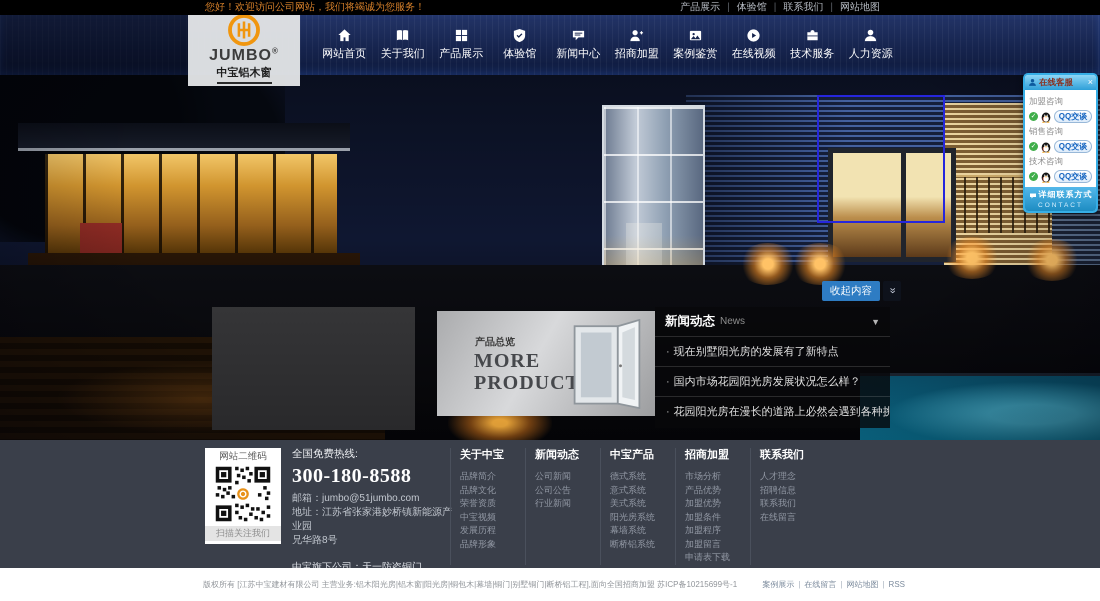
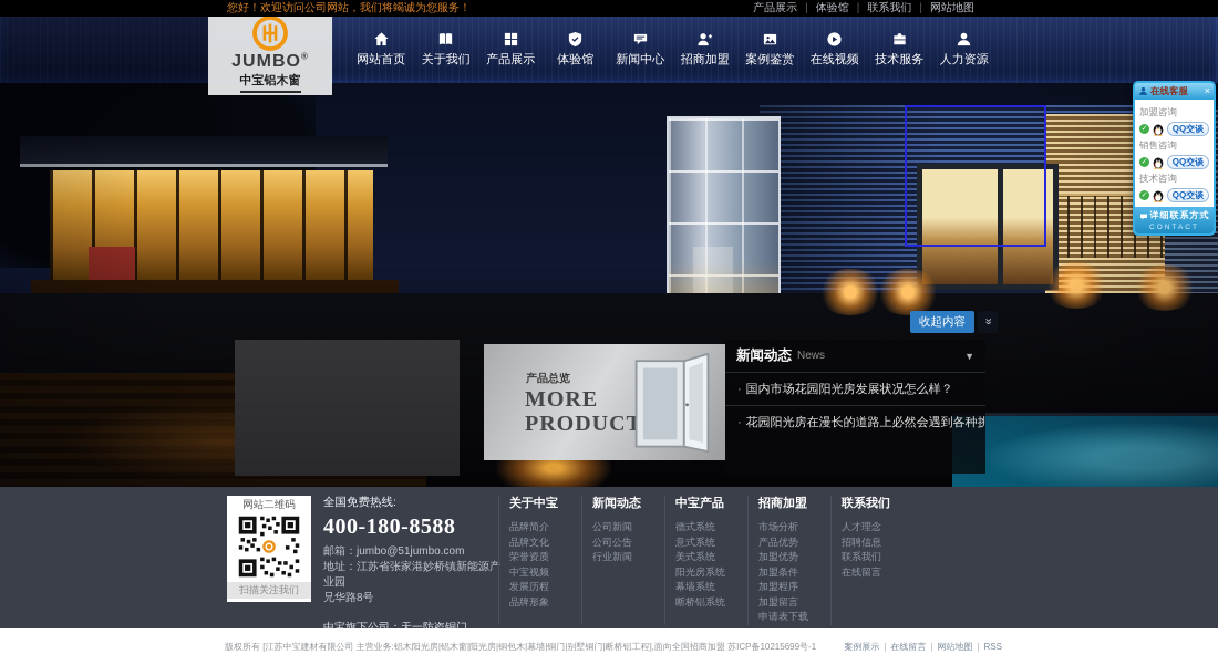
  您好！欢迎访问公司网站，我们将竭诚为您服务！
  产品展示 体验馆 联系我们 网站地图
  网站首页
  关于我们
  产品展示
  体验馆
  新闻中心
  招商加盟
  案例鉴赏
  在线视频
  技术服务
  人力资源
  JUMBO®
  中宝铝木窗
  收起内容
  新闻动态
  News
  ▼
- 现在别墅阳光房的发展有了新特点
  国内市场花园阳光房发展状况怎么样？
  花园阳光房在漫长的道路上必然会遇到各种挑
  产品总览
  MORE PRODUCT
  在线客服
  ×
  加盟咨询
  QQ交谈
  销售咨询
  QQ交谈
  技术咨询
  QQ交谈
  详细联系方式
  网站二维码
  扫描关注我们
  全国免费热线:
- 300-180-8588
+ 400-180-8588
  邮箱：jumbo@51jumbo.com
  地址：江苏省张家港妙桥镇新能源产业园
  兄华路8号
  关于中宝
  品牌简介
  品牌文化
  荣誉资质
  中宝视频
  发展历程
  品牌形象
  新闻动态
  公司新闻
  公司公告
  行业新闻
  中宝产品
  德式系统
  意式系统
  美式系统
  阳光房系统
  幕墙系统
  断桥铝系统
  招商加盟
  市场分析
  产品优势
  加盟优势
  加盟条件
  加盟程序
  加盟留言
  申请表下载
  联系我们
  人才理念
  招聘信息
  联系我们
  在线留言
  版权所有 [江苏中宝建材有限公司 主营业务:铝木阳光房|铝木窗|阳光房|铜包木|幕墙|铜门|别墅铜门|断桥铝工程],面向全国招商加盟 苏ICP备10215699号-1
  案例展示 在线留言 网站地图 RSS
